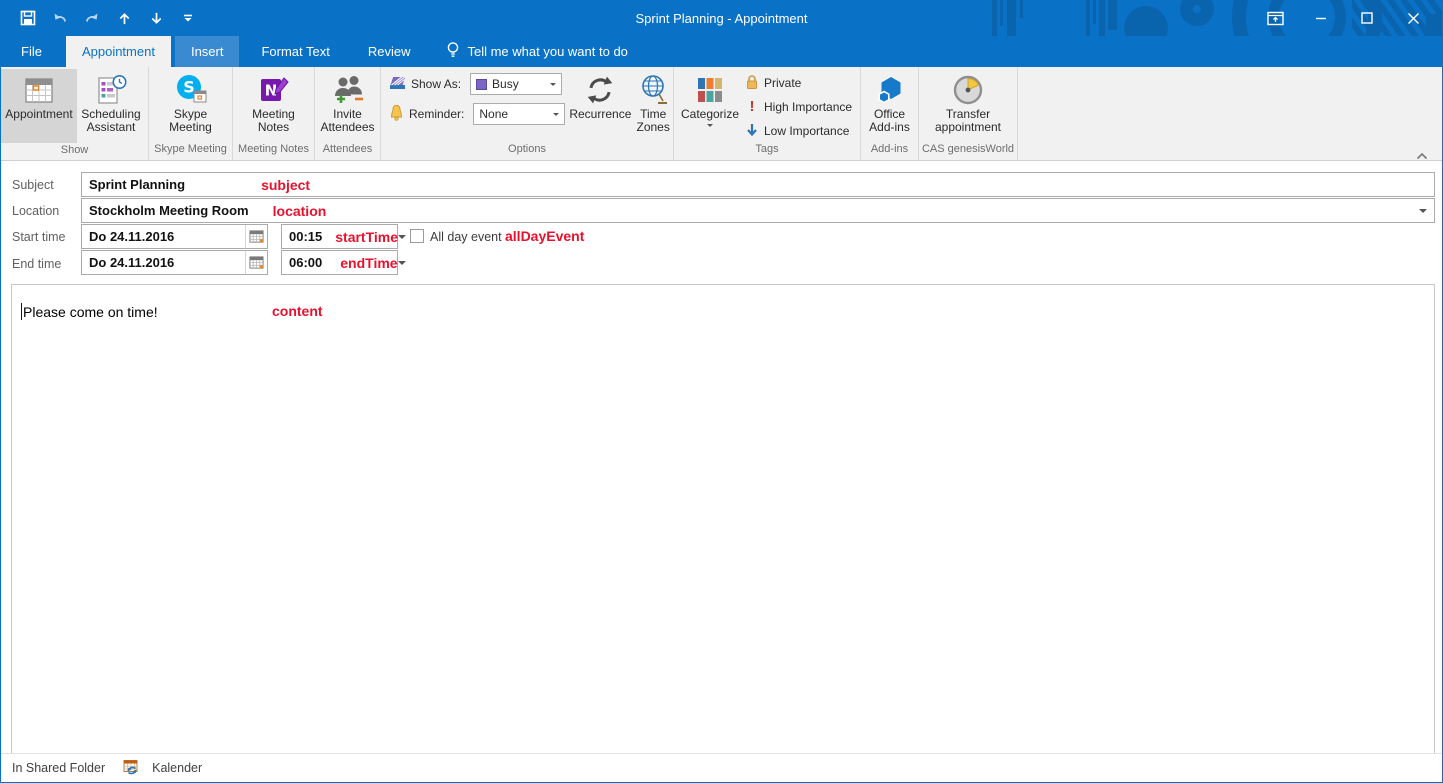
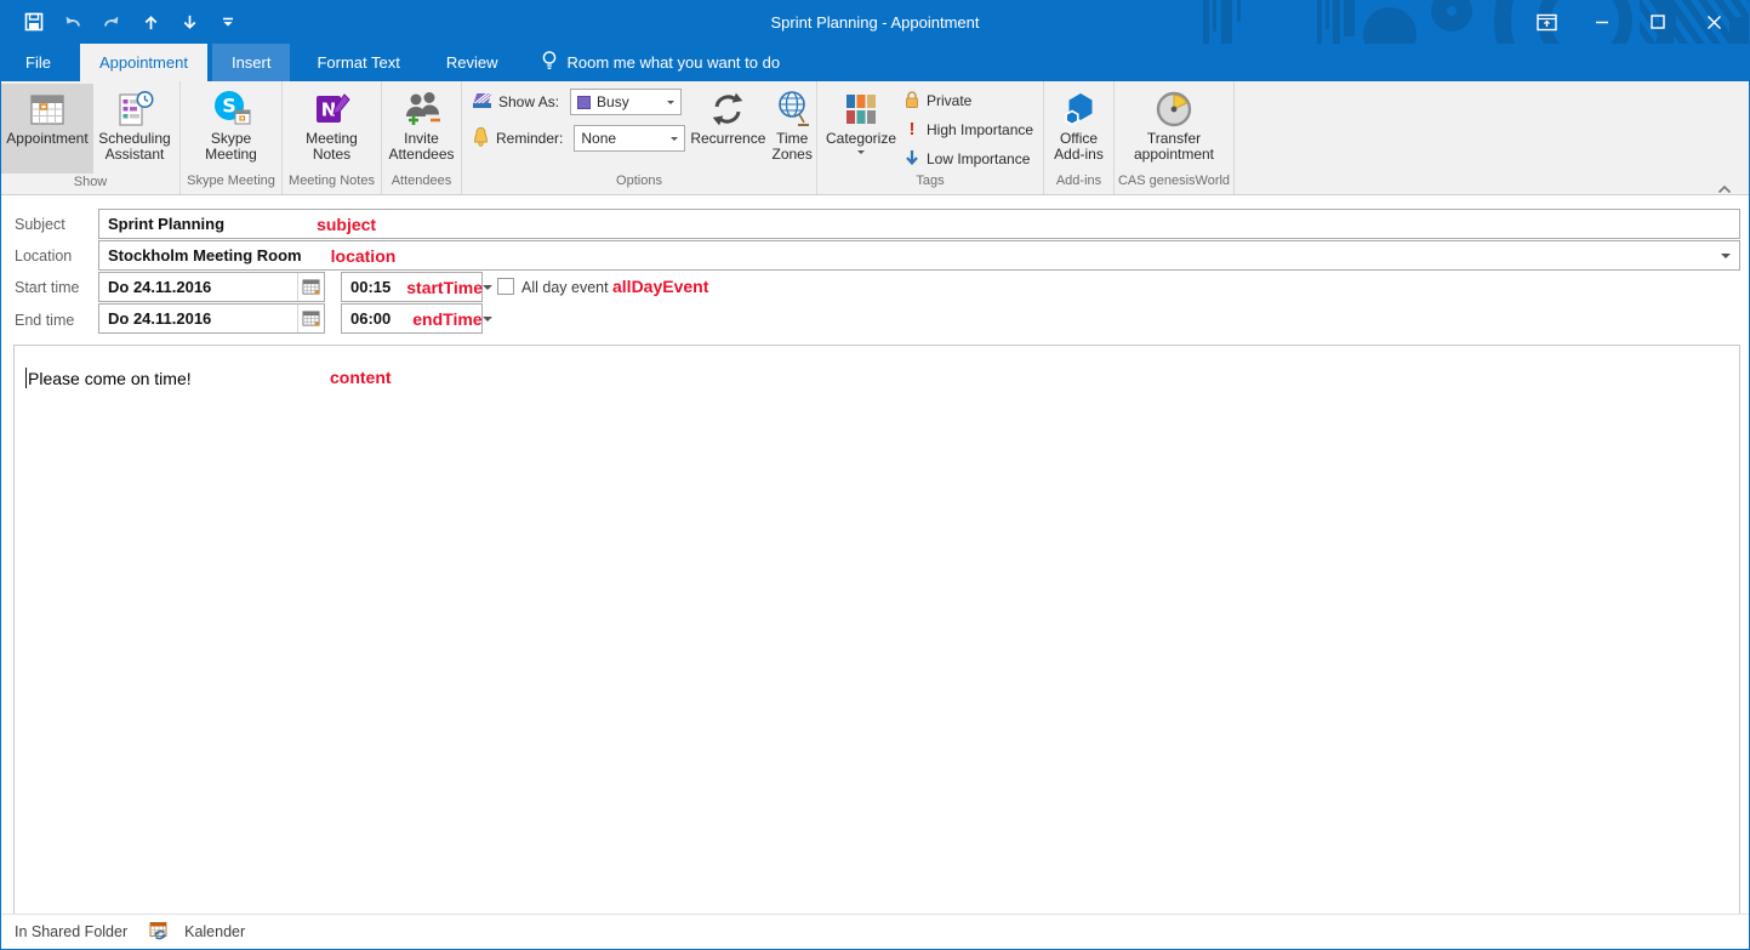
  Sprint Planning - Appointment
  File
  Appointment
  Insert
  Format Text
  Review
- Tell me what you want to do
+ Room me what you want to do
  Appointment
  Scheduling Assistant
  Show
  S
  Skype Meeting
  Skype Meeting
  N
  Meeting Notes
  Meeting Notes
  Invite Attendees
  Attendees
  Show As:
  Busy
  Reminder:
  None
  Recurrence
  Time Zones
  Options
  Categorize
  Private
  !
  High Importance
  Low Importance
  Tags
  Office Add-ins
  Add-ins
  Transfer appointment
  CAS genesisWorld
  Subject
  Sprint Planning
  subject
  Location
  Stockholm Meeting Room
  location
  Start time
  Do 24.11.2016
  00:15
  startTime
  All day event
  allDayEvent
  End time
  Do 24.11.2016
  06:00
  endTime
  Please come on time!
  content
  In Shared Folder
  Kalender
